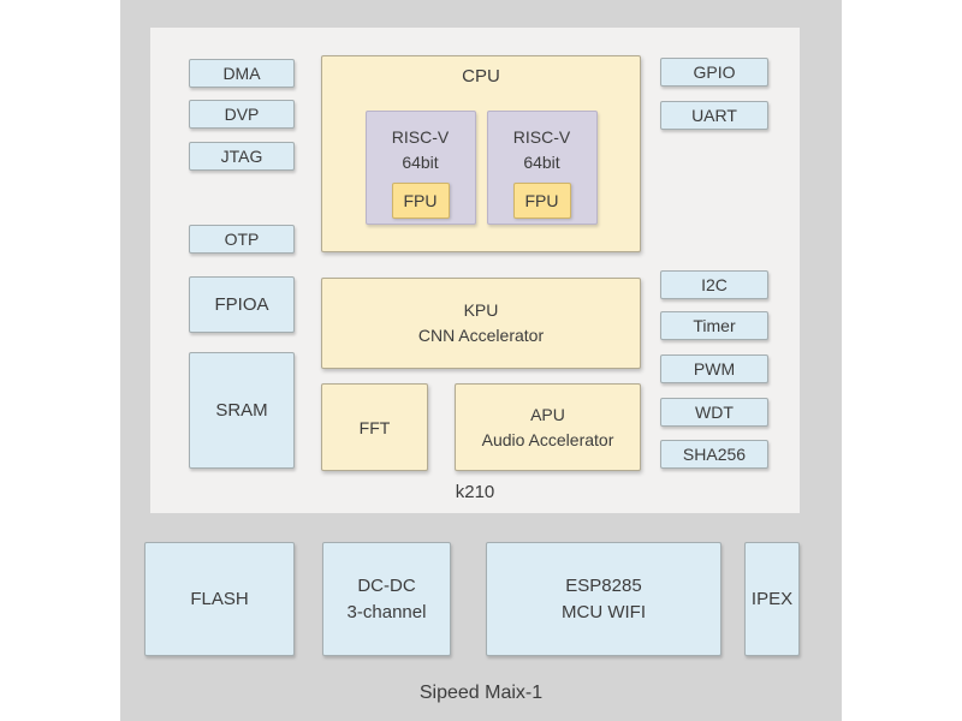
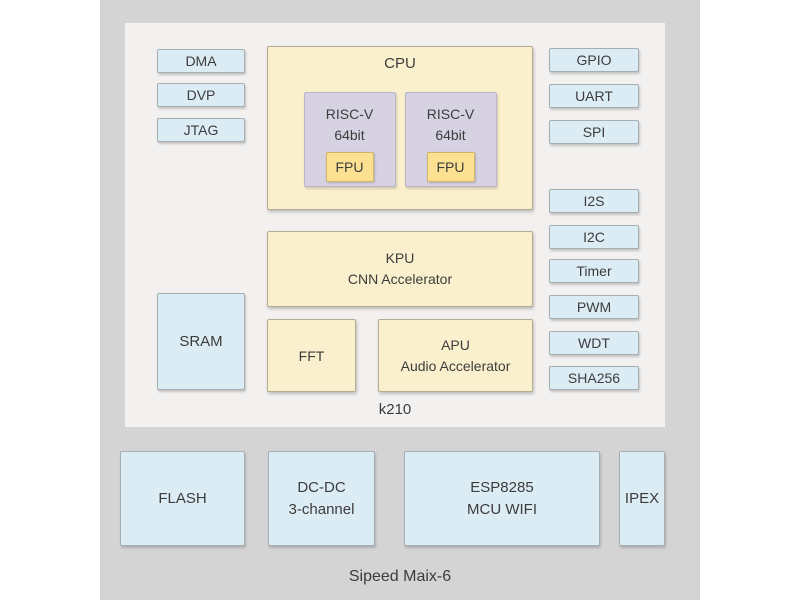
  DMA
  DVP
  JTAG
- OTP
- FPIOA
  SRAM
  CPU
  RISC-V
  64bit
  FPU
  RISC-V
  64bit
  FPU
  KPU
  CNN Accelerator
  FFT
  APU
  Audio Accelerator
  GPIO
  UART
+ SPI
+ I2S
  I2C
  Timer
  PWM
  WDT
  SHA256
  k210
  FLASH
  DC-DC
  3-channel
  ESP8285
  MCU WIFI
  IPEX
- Sipeed Maix-1
+ Sipeed Maix-6
